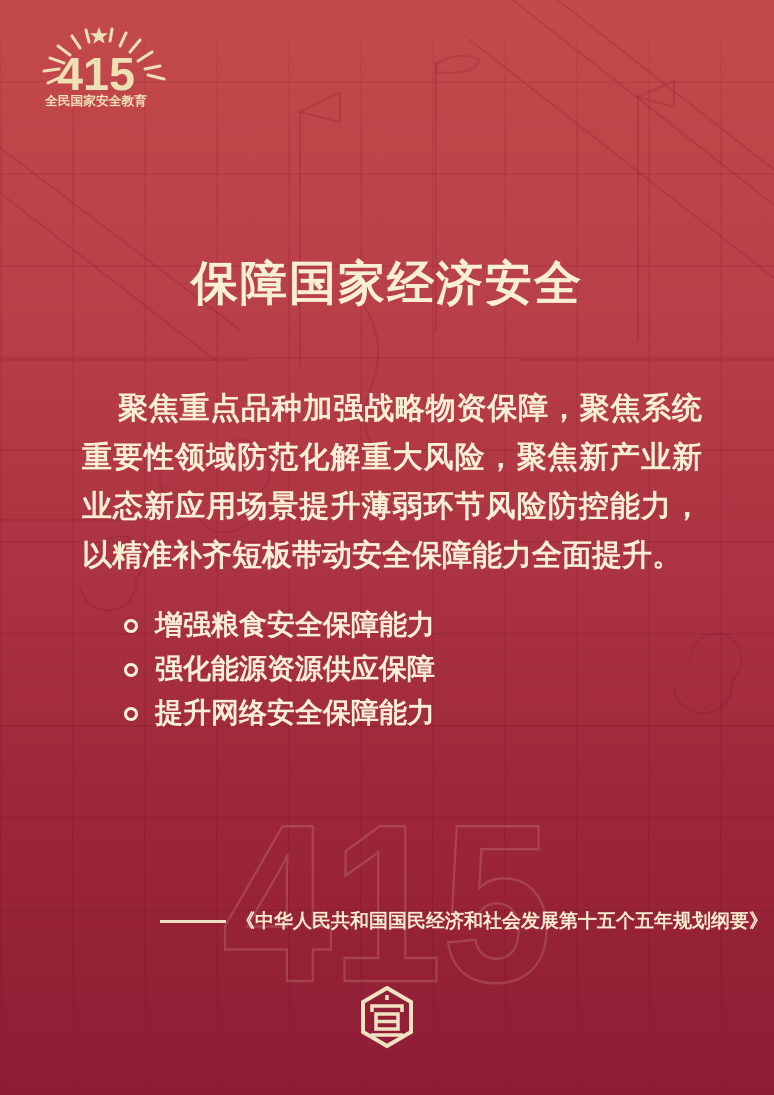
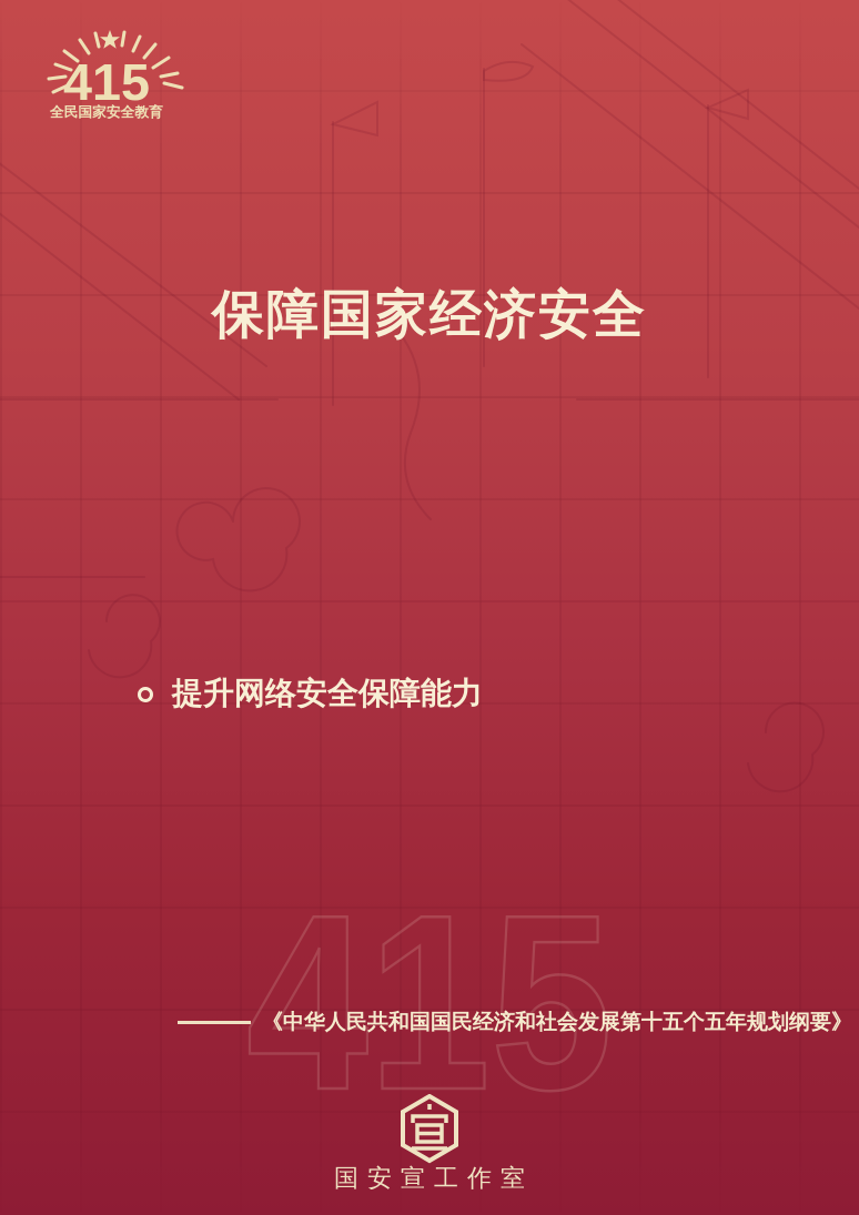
  415
  全民国家安全教育
  保障国家经济安全
- 聚焦重点品种加强战略物资保障，聚焦系统重要性领域防范化解重大风险，聚焦新产业新业态新应用场景提升薄弱环节风险防控能力，以精准补齐短板带动安全保障能力全面提升。
- 增强粮食安全保障能力
- 强化能源资源供应保障
  提升网络安全保障能力
  415
  《中华人民共和国国民经济和社会发展第十五个五年规划纲要》
+ 国安宣工作室
